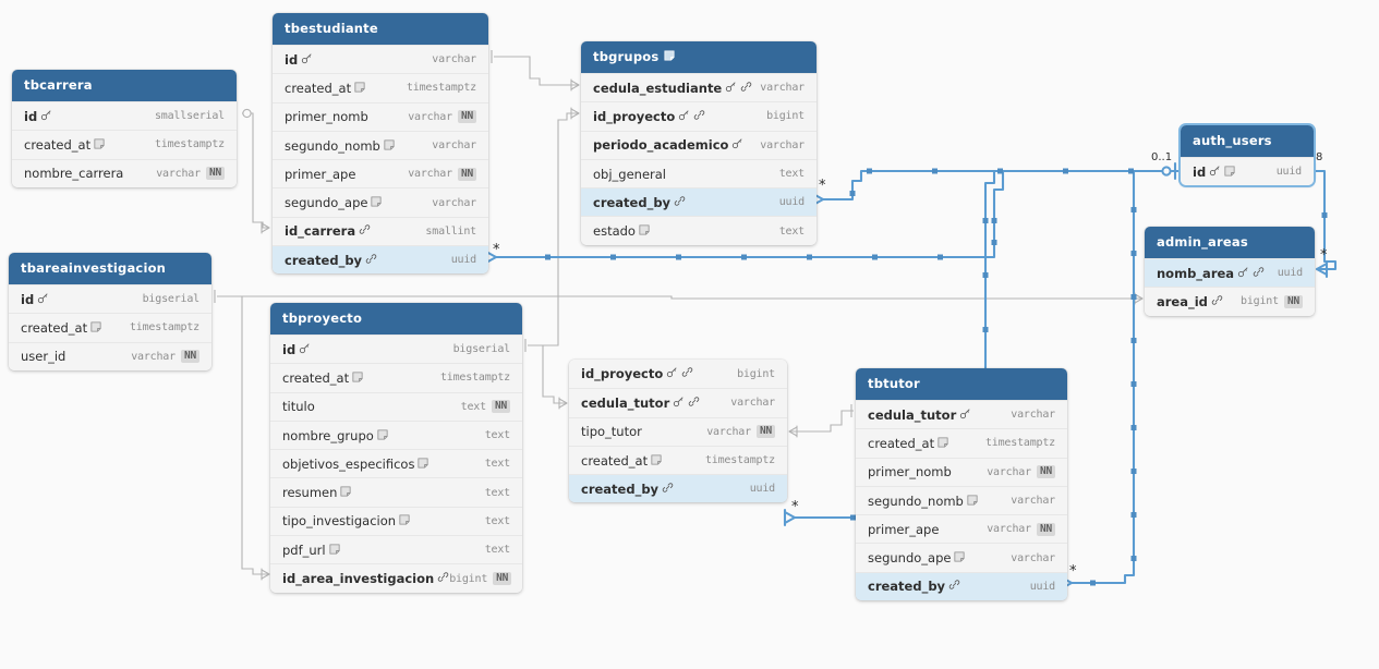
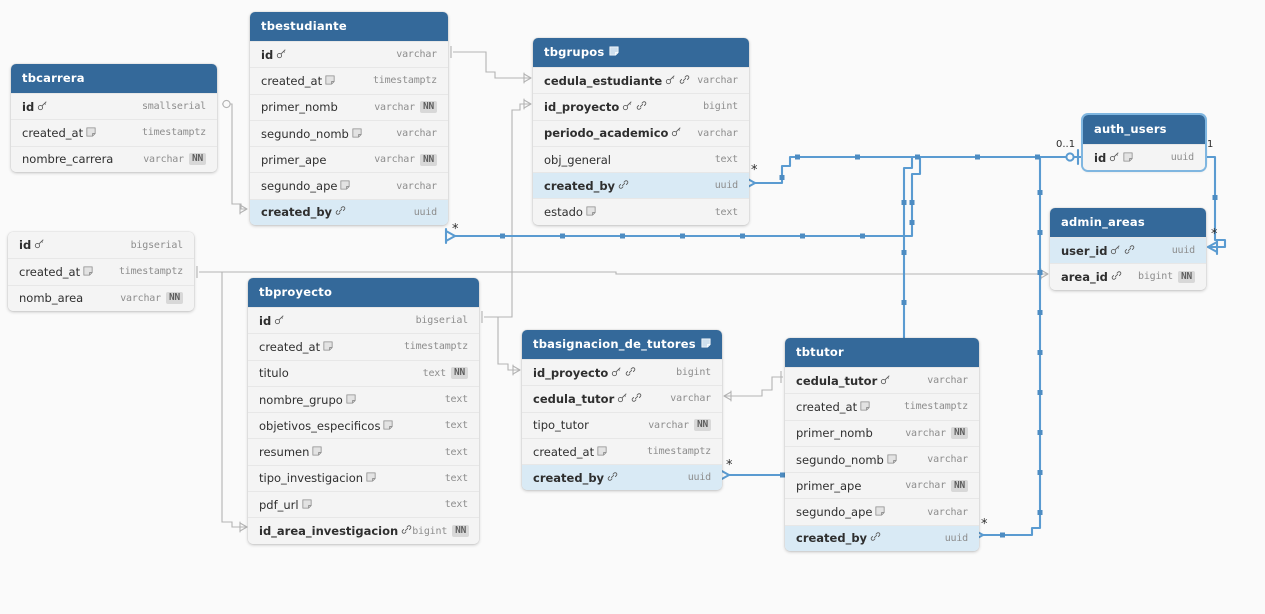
  tbcarrera
  id
  smallserial
  created_at
  timestamptz
  nombre_carrera
  varchar
  NN
  tbestudiante
  id
  varchar
  created_at
  timestamptz
  primer_nomb
  varchar
  NN
  segundo_nomb
  varchar
  primer_ape
  varchar
  NN
  segundo_ape
  varchar
- id_carrera
- smallint
  created_by
  uuid
  tbgrupos
  cedula_estudiante
  varchar
  id_proyecto
  bigint
  periodo_academico
  varchar
  obj_general
  text
  created_by
  uuid
  estado
  text
- tbareainvestigacion
  id
  bigserial
  created_at
  timestamptz
- user_id
+ nomb_area
  varchar
  NN
  tbproyecto
  id
  bigserial
  created_at
  timestamptz
  titulo
  text
  NN
  nombre_grupo
  text
  objetivos_especificos
  text
  resumen
  text
  tipo_investigacion
  text
  pdf_url
  text
  id_area_investigacion
  bigint
  NN
+ tbasignacion_de_tutores
  id_proyecto
  bigint
  cedula_tutor
  varchar
  tipo_tutor
  varchar
  NN
  created_at
  timestamptz
  created_by
  uuid
  tbtutor
  cedula_tutor
  varchar
  created_at
  timestamptz
  primer_nomb
  varchar
  NN
  segundo_nomb
  varchar
  primer_ape
  varchar
  NN
  segundo_ape
  varchar
  created_by
  uuid
  auth_users
  id
  uuid
  admin_areas
- nomb_area
+ user_id
  uuid
  area_id
  bigint
  NN
  0..1
- 8
+ 1
  *
  *
  *
  *
  *
